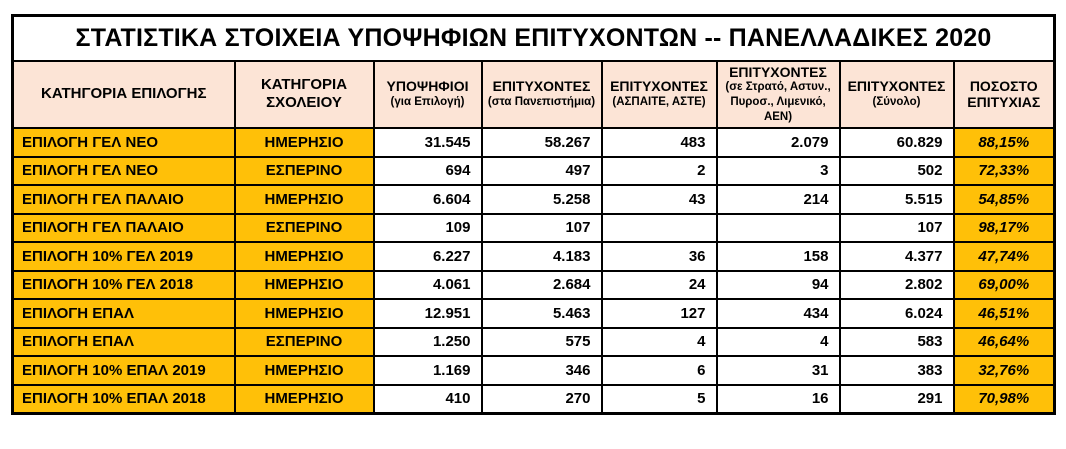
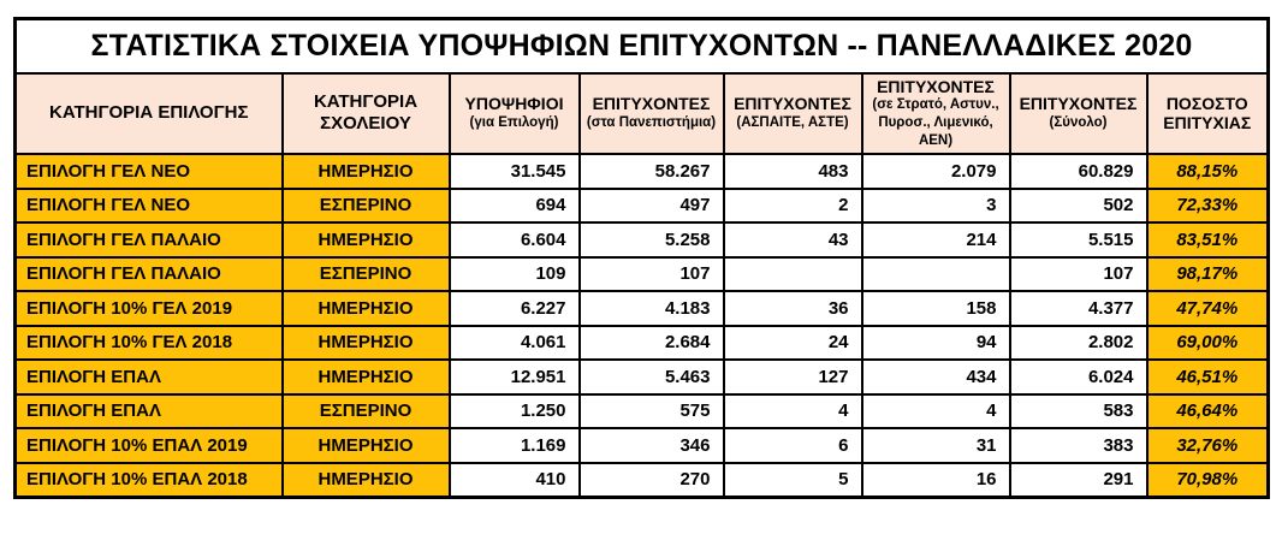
  ΣΤΑΤΙΣΤΙΚΑ ΣΤΟΙΧΕΙΑ ΥΠΟΨΗΦΙΩΝ ΕΠΙΤΥΧΟΝΤΩΝ -- ΠΑΝΕΛΛΑΔΙΚΕΣ 2020
  ΚΑΤΗΓΟΡΙΑ ΕΠΙΛΟΓΗΣ	ΚΑΤΗΓΟΡΙΑ ΣΧΟΛΕΙΟΥ	ΥΠΟΨΗΦΙΟΙ (για Επιλογή)	ΕΠΙΤΥΧΟΝΤΕΣ (στα Πανεπιστήμια)	ΕΠΙΤΥΧΟΝΤΕΣ (ΑΣΠΑΙΤΕ, ΑΣΤΕ)	ΕΠΙΤΥΧΟΝΤΕΣ (σε Στρατό, Αστυν., Πυροσ., Λιμενικό, ΑΕΝ)	ΕΠΙΤΥΧΟΝΤΕΣ (Σύνολο)	ΠΟΣΟΣΤΟ ΕΠΙΤΥΧΙΑΣ
  ΕΠΙΛΟΓΗ ΓΕΛ ΝΕΟ	ΗΜΕΡΗΣΙΟ	31.545	58.267	483	2.079	60.829	88,15%
  ΕΠΙΛΟΓΗ ΓΕΛ ΝΕΟ	ΕΣΠΕΡΙΝΟ	694	497	2	3	502	72,33%
- ΕΠΙΛΟΓΗ ΓΕΛ ΠΑΛΑΙΟ	ΗΜΕΡΗΣΙΟ	6.604	5.258	43	214	5.515	54,85%
+ ΕΠΙΛΟΓΗ ΓΕΛ ΠΑΛΑΙΟ	ΗΜΕΡΗΣΙΟ	6.604	5.258	43	214	5.515	83,51%
  ΕΠΙΛΟΓΗ ΓΕΛ ΠΑΛΑΙΟ	ΕΣΠΕΡΙΝΟ	109	107			107	98,17%
  ΕΠΙΛΟΓΗ 10% ΓΕΛ 2019	ΗΜΕΡΗΣΙΟ	6.227	4.183	36	158	4.377	47,74%
  ΕΠΙΛΟΓΗ 10% ΓΕΛ 2018	ΗΜΕΡΗΣΙΟ	4.061	2.684	24	94	2.802	69,00%
  ΕΠΙΛΟΓΗ ΕΠΑΛ	ΗΜΕΡΗΣΙΟ	12.951	5.463	127	434	6.024	46,51%
  ΕΠΙΛΟΓΗ ΕΠΑΛ	ΕΣΠΕΡΙΝΟ	1.250	575	4	4	583	46,64%
  ΕΠΙΛΟΓΗ 10% ΕΠΑΛ 2019	ΗΜΕΡΗΣΙΟ	1.169	346	6	31	383	32,76%
  ΕΠΙΛΟΓΗ 10% ΕΠΑΛ 2018	ΗΜΕΡΗΣΙΟ	410	270	5	16	291	70,98%
